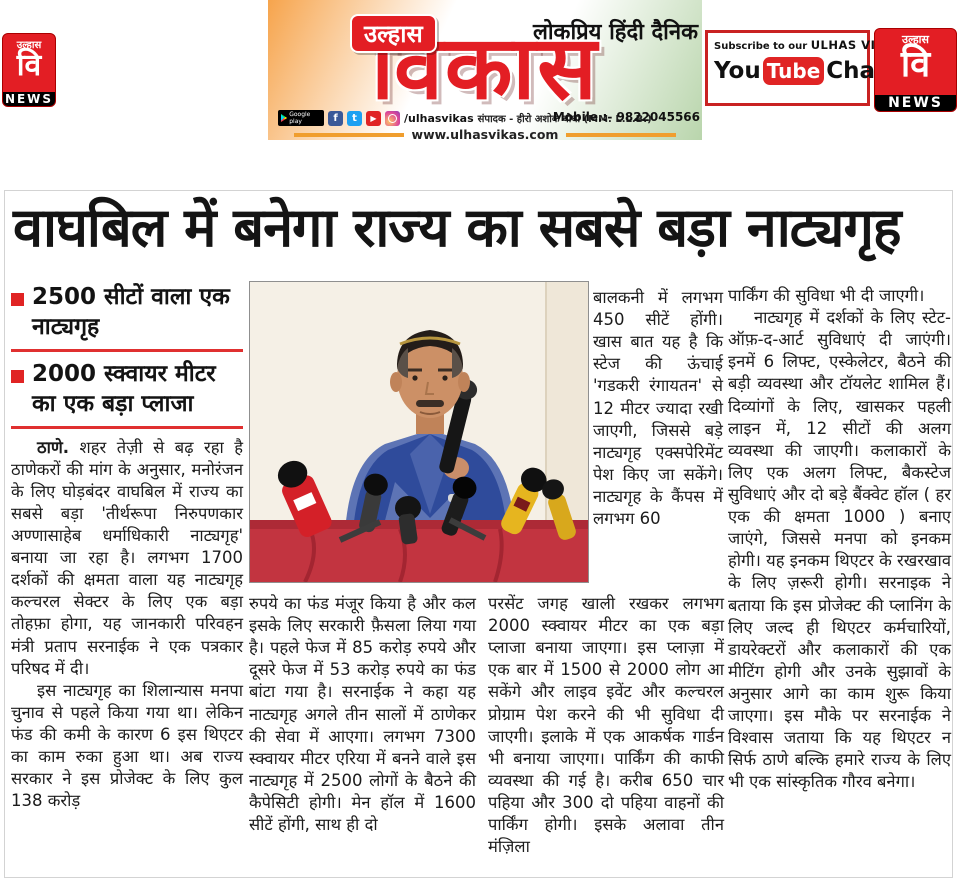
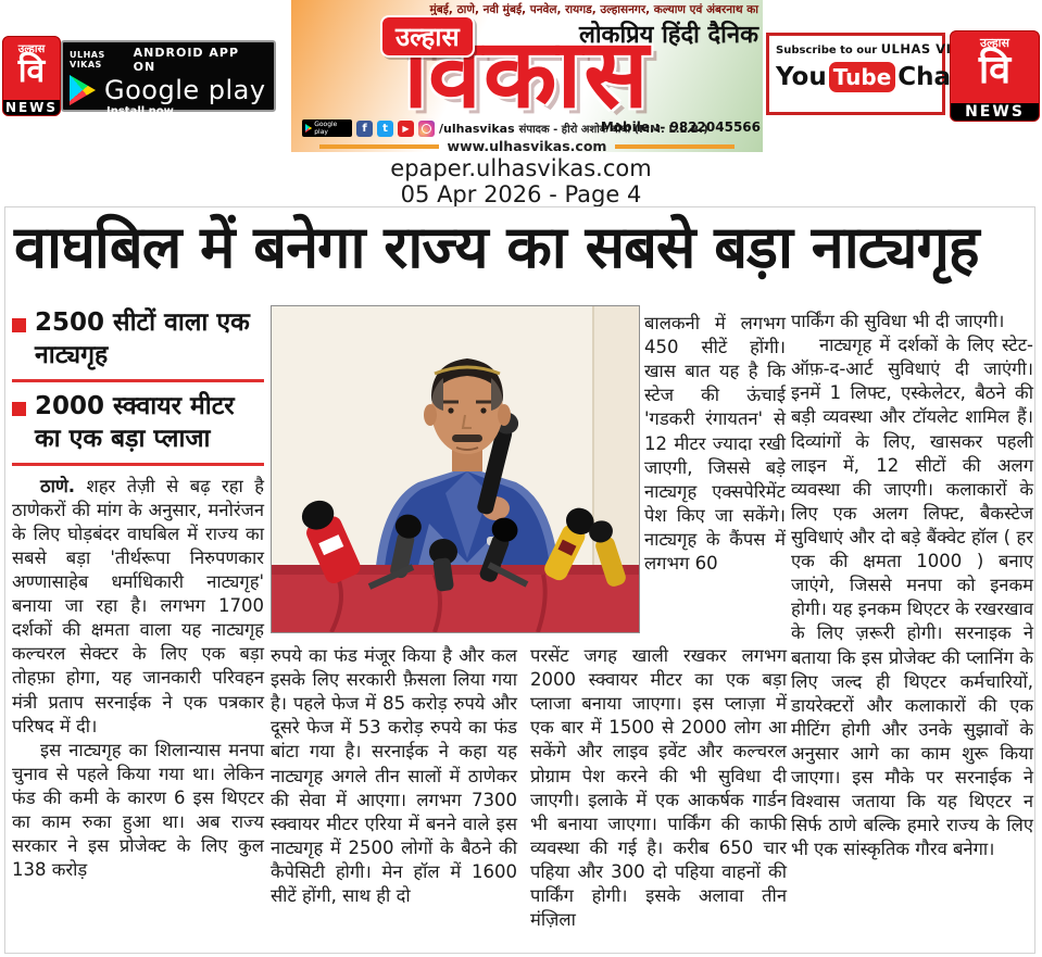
  उल्हास
  वि
  NEWS
+ ULHAS VIKAS
+ ANDROID APP ON
+ Google play
+ Install now
+ मुंबई, ठाणे, नवी मुंबई, पनवेल, रायगड, उल्हासनगर, कल्याण एवं अंबरनाथ का
  लोकप्रिय हिंदी दैनिक
  उल्हास
  विकास
  f
  t
  ▶
  /ulhasvikas
  संपादक - हीरो अशोक बोधा (MM. L.L.B.)
  Mobile.:- 9822045566
  www.ulhasvikas.com
  Subscribe to our ULHAS VI
  You
  Tube
  उल्हास
  वि
  NEWS
+ epaper.ulhasvikas.com
+ 05 Apr 2026 - Page 4
  वाघबिल में बनेगा राज्य का सबसे बड़ा नाट्यगृह
  2500 सीटों वाला एक नाट्यगृह
  2000 स्क्वायर मीटर का एक बड़ा प्लाजा
  ठाणे. शहर तेज़ी से बढ़ रहा है ठाणेकरों की मांग के अनुसार, मनोरंजन के लिए घोड़बंदर वाघबिल में राज्य का सबसे बड़ा 'तीर्थरूपा निरुपणकार अण्णासाहेब धर्माधिकारी नाट्यगृह' बनाया जा रहा है। लगभग 1700 दर्शकों की क्षमता वाला यह नाट्यगृह कल्चरल सेक्टर के लिए एक बड़ा तोहफ़ा होगा, यह जानकारी परिवहन मंत्री प्रताप सरनाईक ने एक पत्रकार परिषद में दी।
  इस नाट्यगृह का शिलान्यास मनपा चुनाव से पहले किया गया था। लेकिन फंड की कमी के कारण 6 इस थिएटर का काम रुका हुआ था। अब राज्य सरकार ने इस प्रोजेक्ट के लिए कुल 138 करोड़
  रुपये का फंड मंजूर किया है और कल इसके लिए सरकारी फ़ैसला लिया गया है। पहले फेज में 85 करोड़ रुपये और दूसरे फेज में 53 करोड़ रुपये का फंड बांटा गया है। सरनाईक ने कहा यह नाट्यगृह अगले तीन सालों में ठाणेकर की सेवा में आएगा। लगभग 7300 स्क्वायर मीटर एरिया में बनने वाले इस नाट्यगृह में 2500 लोगों के बैठने की कैपेसिटी होगी। मेन हॉल में 1600 सीटें होंगी, साथ ही दो
  बालकनी में लगभग 450 सीटें होंगी। खास बात यह है कि स्टेज की ऊंचाई 'गडकरी रंगायतन' से 12 मीटर ज्यादा रखी जाएगी, जिससे बड़े नाट्यगृह एक्सपेरिमेंट पेश किए जा सकेंगे। नाट्यगृह के कैंपस में लगभग 60
  परसेंट जगह खाली रखकर लगभग 2000 स्क्वायर मीटर का एक बड़ा प्लाजा बनाया जाएगा। इस प्लाज़ा में एक बार में 1500 से 2000 लोग आ सकेंगे और लाइव इवेंट और कल्चरल प्रोग्राम पेश करने की भी सुविधा दी जाएगी। इलाके में एक आकर्षक गार्डन भी बनाया जाएगा। पार्किंग की काफी व्यवस्था की गई है। करीब 650 चार पहिया और 300 दो पहिया वाहनों की पार्किंग होगी। इसके अलावा तीन मंज़िला
  पार्किंग की सुविधा भी दी जाएगी।
- नाट्यगृह में दर्शकों के लिए स्टेट-ऑफ़-द-आर्ट सुविधाएं दी जाएंगी। इनमें 6 लिफ्ट, एस्केलेटर, बैठने की बड़ी व्यवस्था और टॉयलेट शामिल हैं। दिव्यांगों के लिए, खासकर पहली लाइन में, 12 सीटों की अलग व्यवस्था की जाएगी। कलाकारों के लिए एक अलग लिफ्ट, बैकस्टेज सुविधाएं और दो बड़े बैंक्वेट हॉल ( हर एक की क्षमता 1000 ) बनाए जाएंगे, जिससे मनपा को इनकम होगी। यह इनकम थिएटर के रखरखाव के लिए ज़रूरी होगी। सरनाइक ने बताया कि इस प्रोजेक्ट की प्लानिंग के लिए जल्द ही थिएटर कर्मचारियों, डायरेक्टरों और कलाकारों की एक मीटिंग होगी और उनके सुझावों के अनुसार आगे का काम शुरू किया जाएगा। इस मौके पर सरनाईक ने विश्वास जताया कि यह थिएटर न सिर्फ ठाणे बल्कि हमारे राज्य के लिए भी एक सांस्कृतिक गौरव बनेगा।
+ नाट्यगृह में दर्शकों के लिए स्टेट-ऑफ़-द-आर्ट सुविधाएं दी जाएंगी। इनमें 1 लिफ्ट, एस्केलेटर, बैठने की बड़ी व्यवस्था और टॉयलेट शामिल हैं। दिव्यांगों के लिए, खासकर पहली लाइन में, 12 सीटों की अलग व्यवस्था की जाएगी। कलाकारों के लिए एक अलग लिफ्ट, बैकस्टेज सुविधाएं और दो बड़े बैंक्वेट हॉल ( हर एक की क्षमता 1000 ) बनाए जाएंगे, जिससे मनपा को इनकम होगी। यह इनकम थिएटर के रखरखाव के लिए ज़रूरी होगी। सरनाइक ने बताया कि इस प्रोजेक्ट की प्लानिंग के लिए जल्द ही थिएटर कर्मचारियों, डायरेक्टरों और कलाकारों की एक मीटिंग होगी और उनके सुझावों के अनुसार आगे का काम शुरू किया जाएगा। इस मौके पर सरनाईक ने विश्वास जताया कि यह थिएटर न सिर्फ ठाणे बल्कि हमारे राज्य के लिए भी एक सांस्कृतिक गौरव बनेगा।
